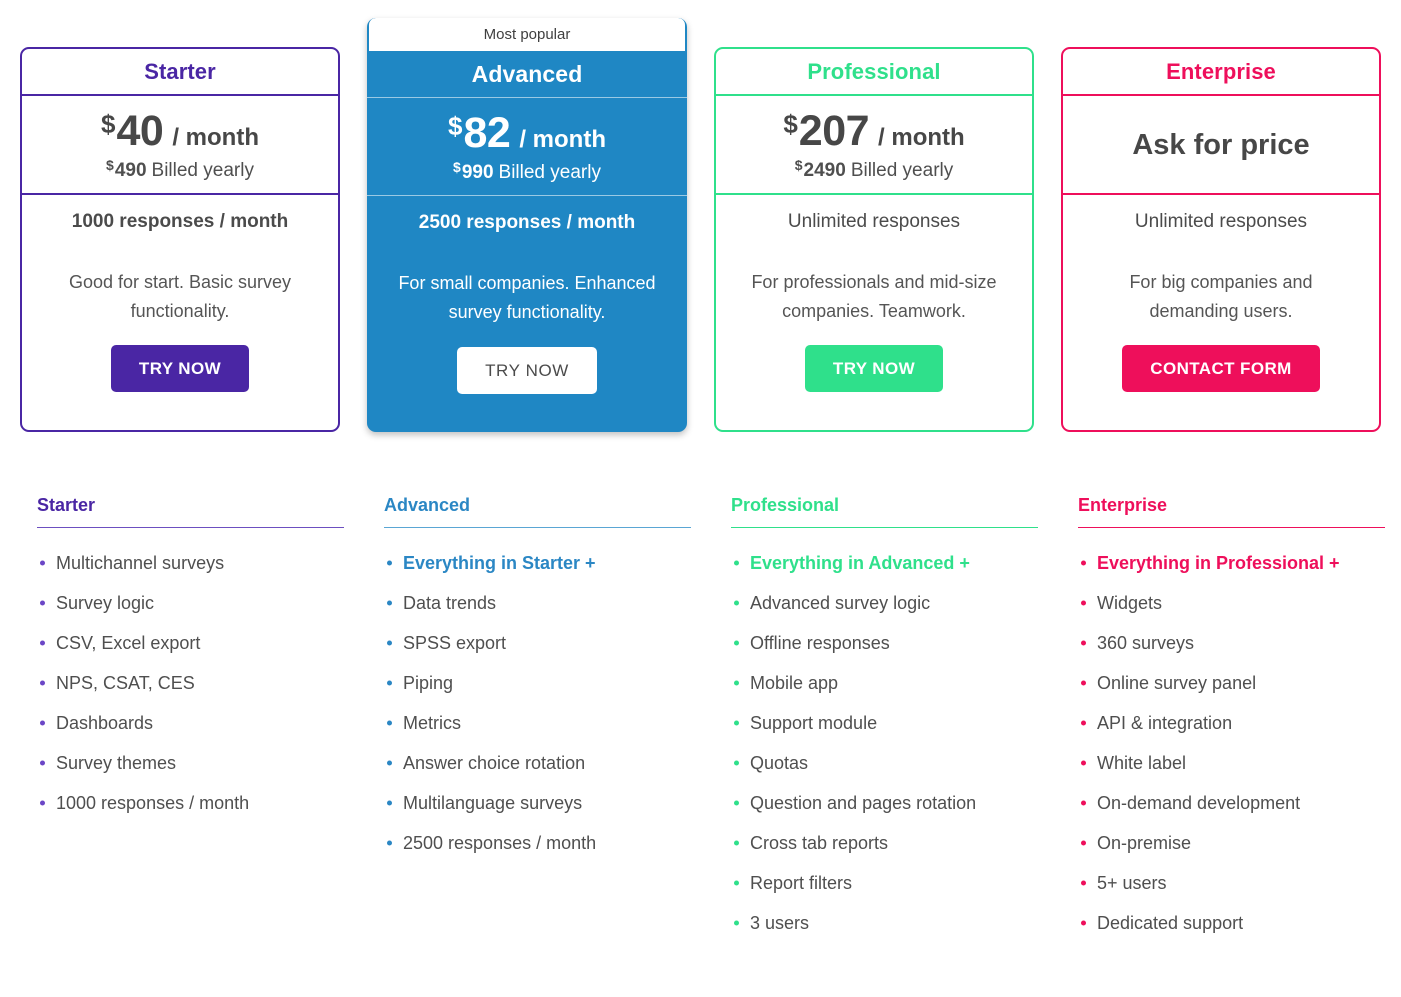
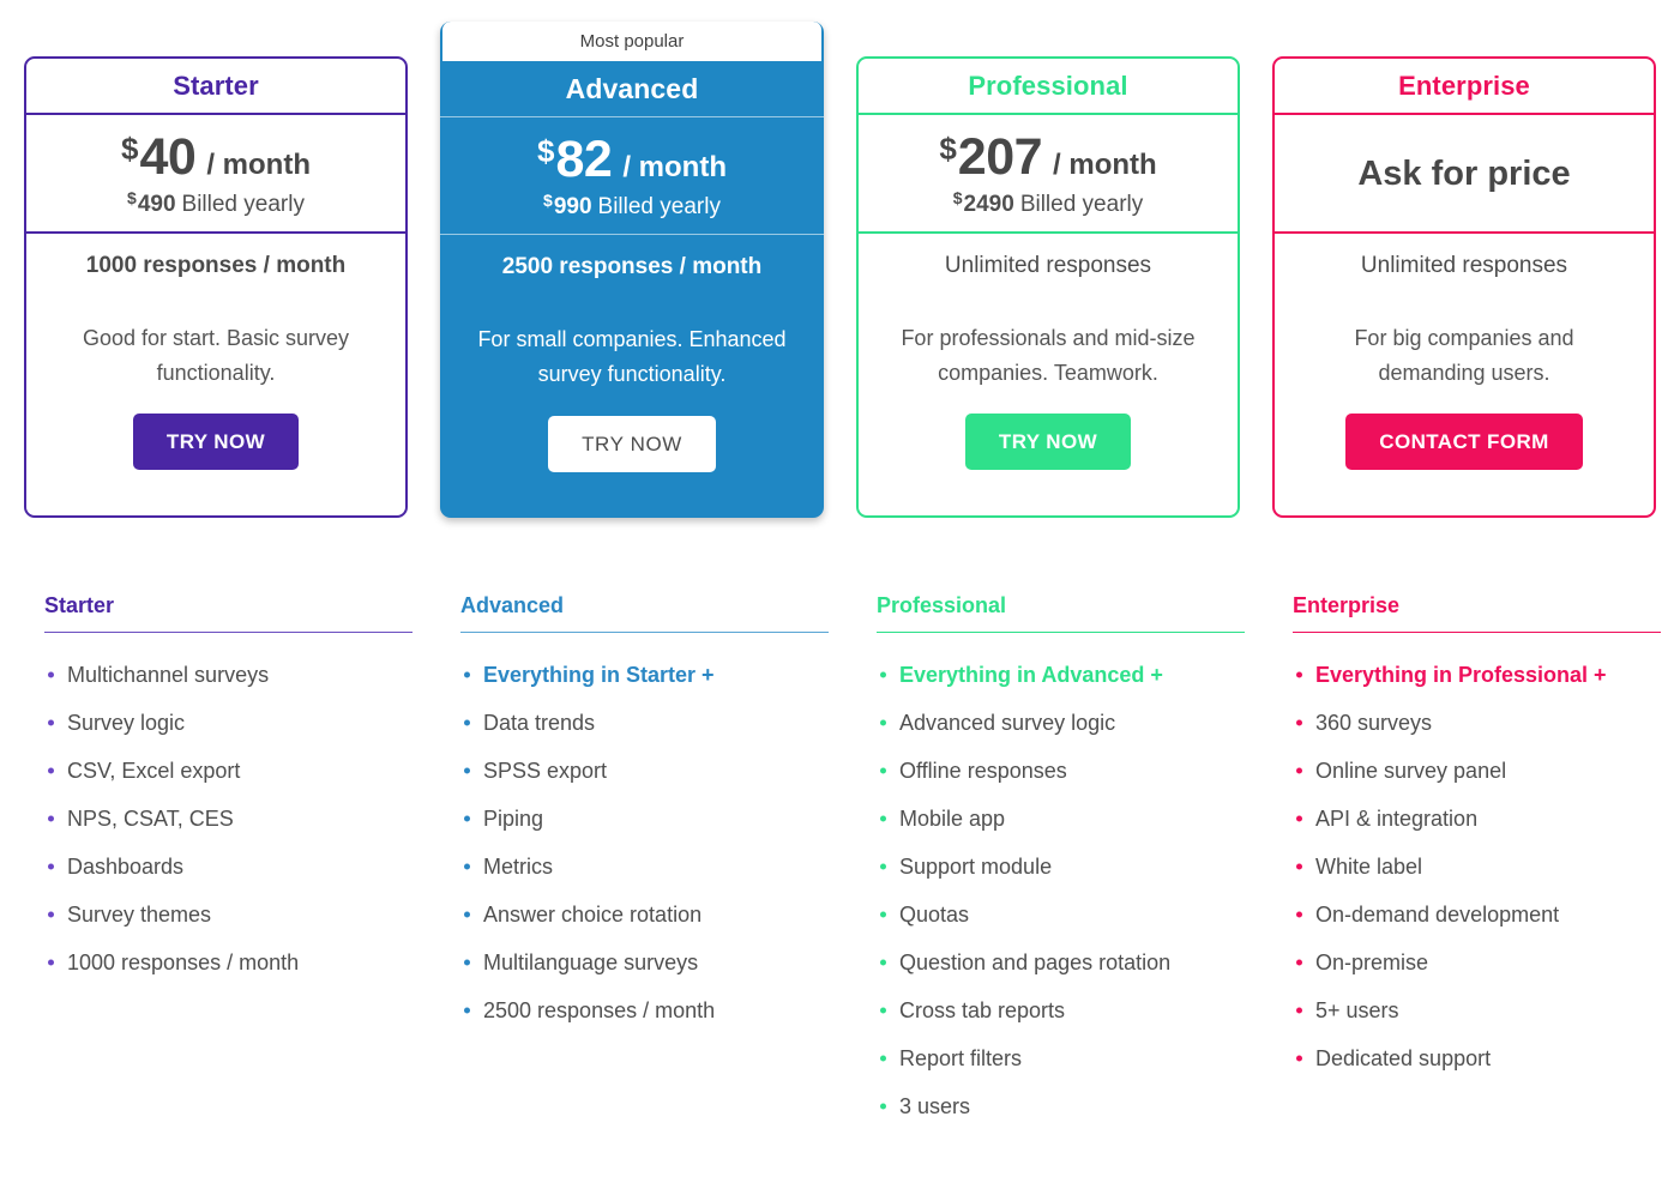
  Starter
  $
  40
  / month
  $
  490
  Billed yearly
  1000 responses / month
  Good for start. Basic survey functionality.
  TRY NOW
  Most popular
  Advanced
  $
  82
  / month
  $
  990
  Billed yearly
  2500 responses / month
  For small companies. Enhanced survey functionality.
  TRY NOW
  Professional
  $
  207
  / month
  $
  2490
  Billed yearly
  Unlimited responses
  For professionals and mid-size companies. Teamwork.
  TRY NOW
  Enterprise
  Ask for price
  Unlimited responses
  For big companies and demanding users.
  CONTACT FORM
  Starter
  Multichannel surveys
  Survey logic
  CSV, Excel export
  NPS, CSAT, CES
  Dashboards
  Survey themes
  1000 responses / month
  Advanced
  Everything in Starter +
  Data trends
  SPSS export
  Piping
  Metrics
  Answer choice rotation
  Multilanguage surveys
  2500 responses / month
  Professional
  Everything in Advanced +
  Advanced survey logic
  Offline responses
  Mobile app
  Support module
  Quotas
  Question and pages rotation
  Cross tab reports
  Report filters
  3 users
  Enterprise
  Everything in Professional +
- Widgets
  360 surveys
  Online survey panel
  API & integration
  White label
  On-demand development
  On-premise
  5+ users
  Dedicated support
